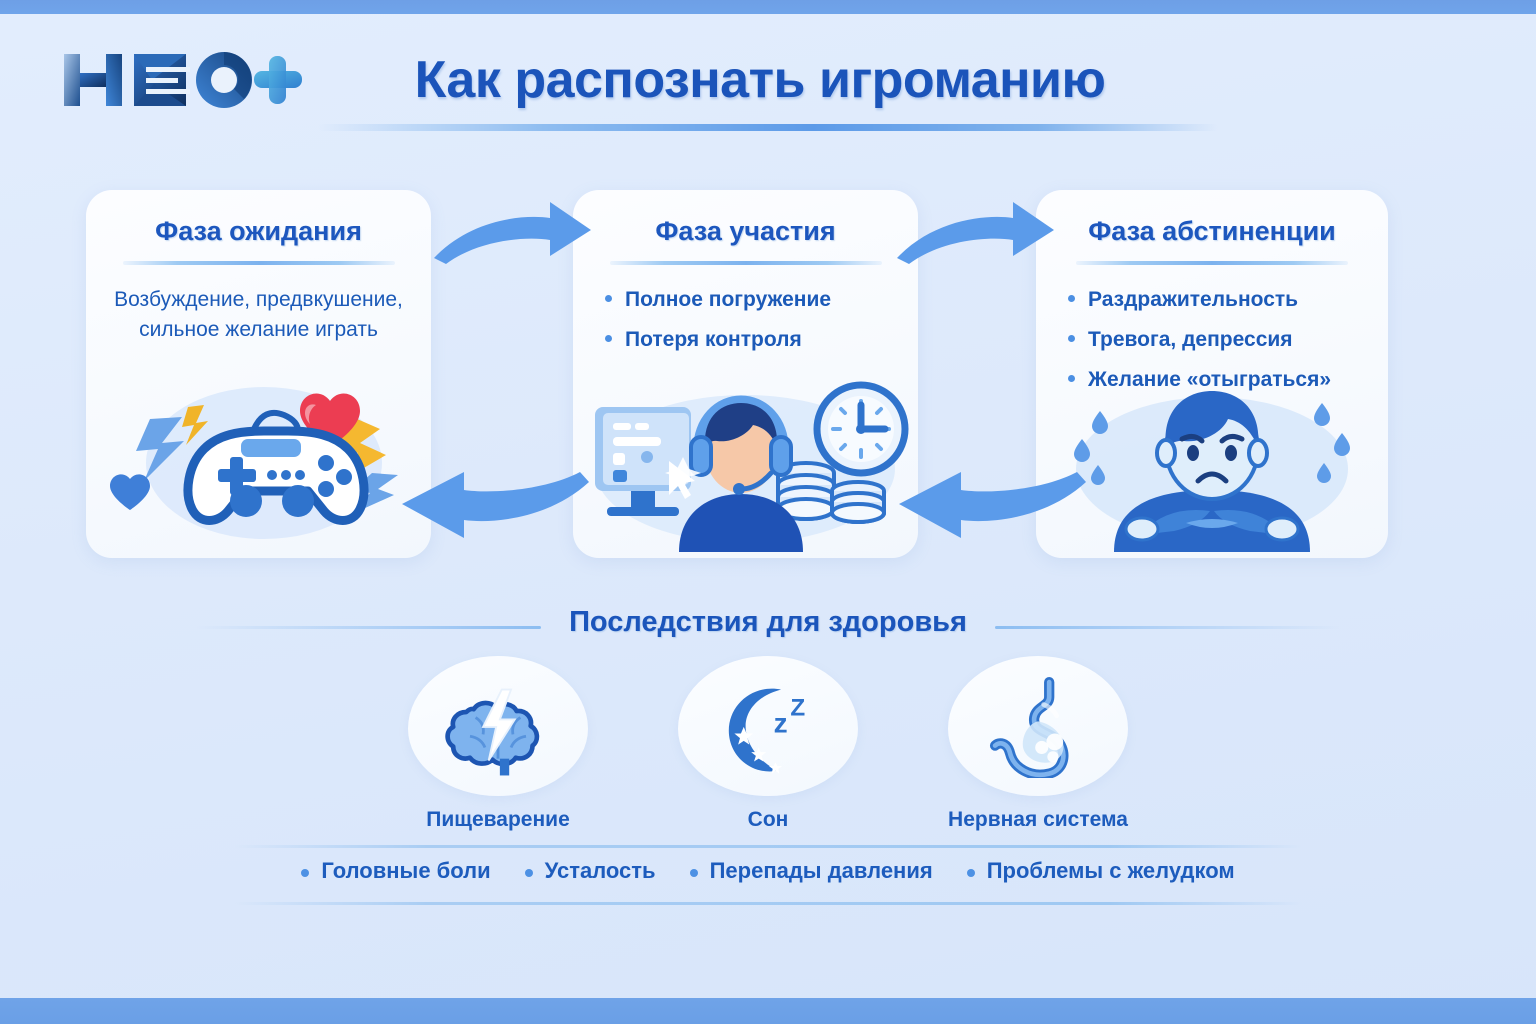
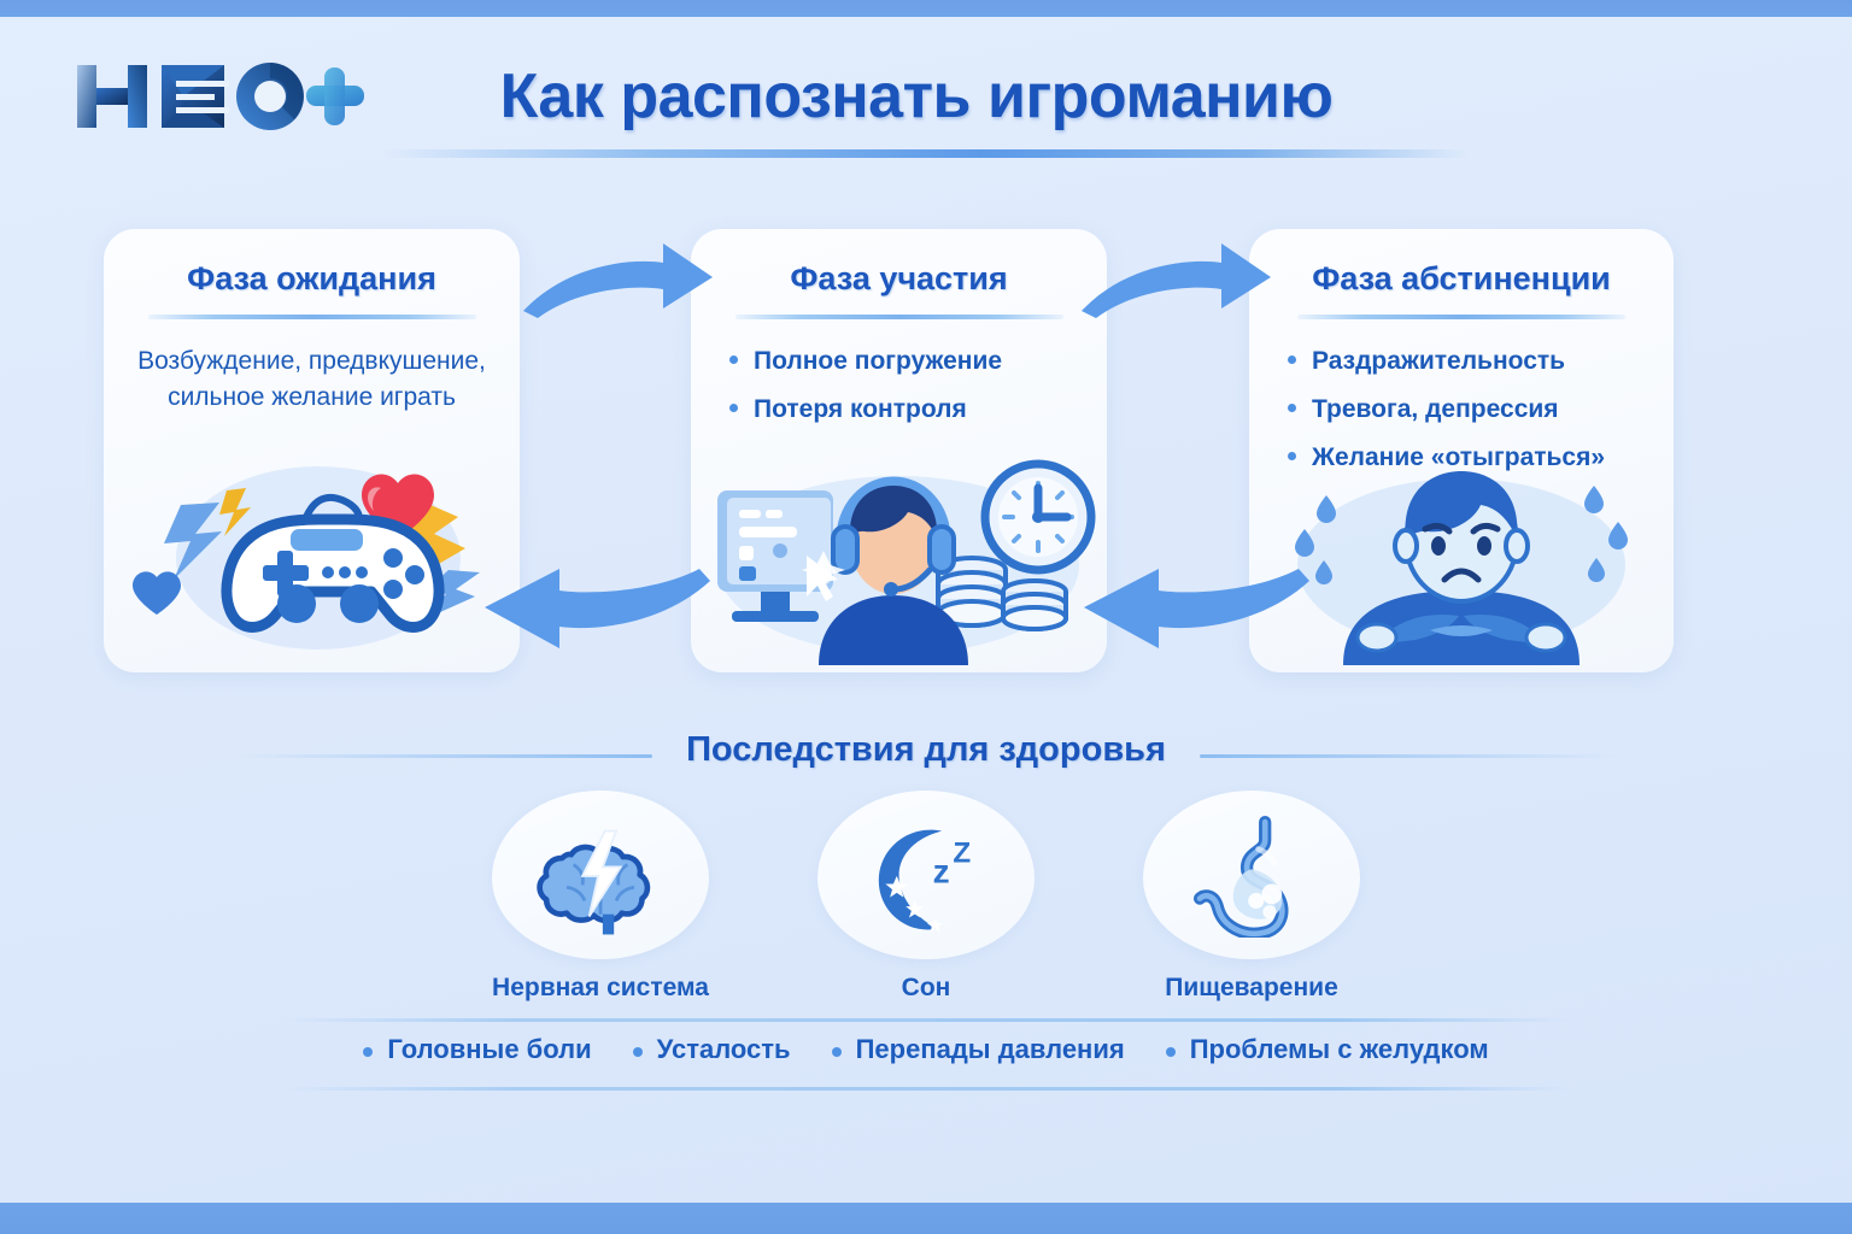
  Как распознать игроманию
  Фаза ожидания
  Возбуждение, предвкушение, сильное желание играть
  Фаза участия
  Полное погружение
  Потеря контроля
  Фаза абстиненции
  Раздражительность
  Тревога, депрессия
  Желание «отыграться»
  Последствия для здоровья
- Пищеварение
+ Нервная система
  z
  Z
  Сон
- Нервная система
+ Пищеварение
  Головные боли
  Усталость
  Перепады давления
  Проблемы с желудком
